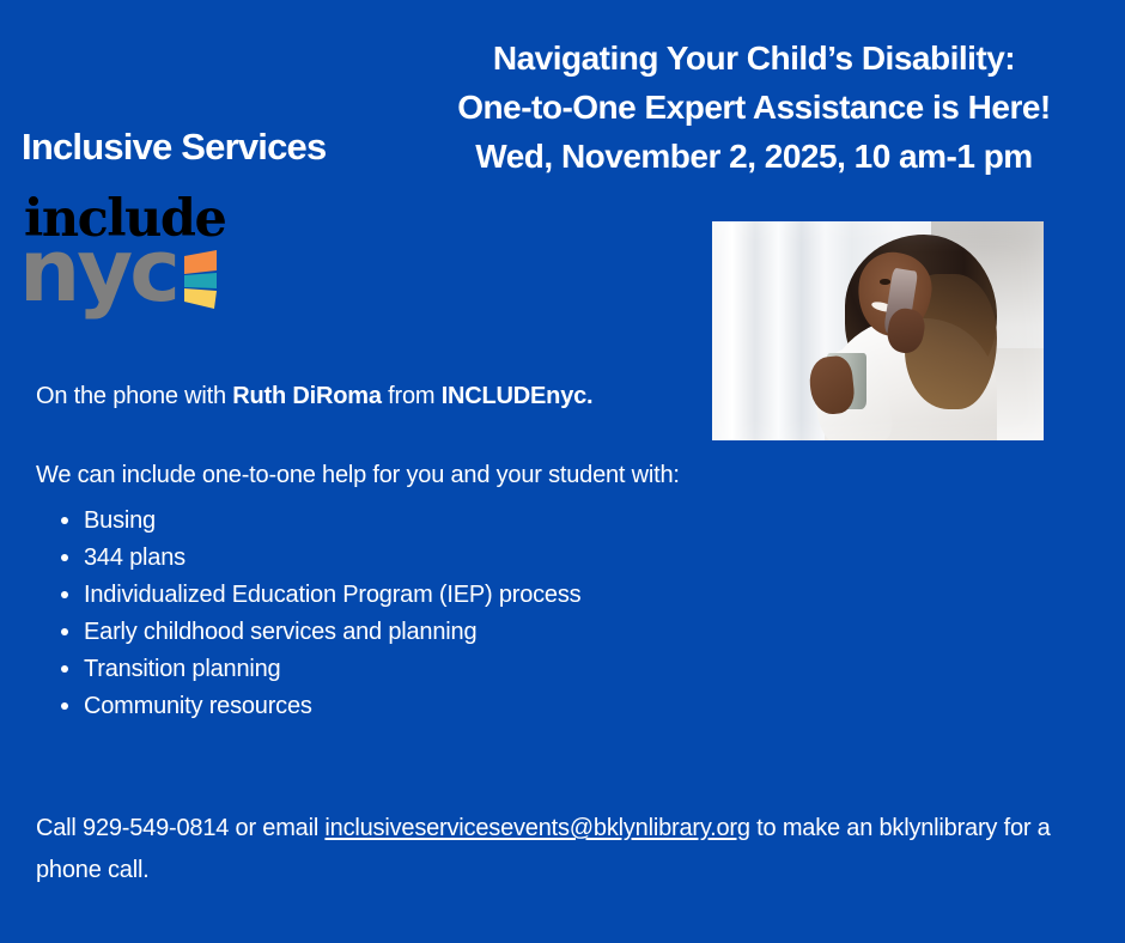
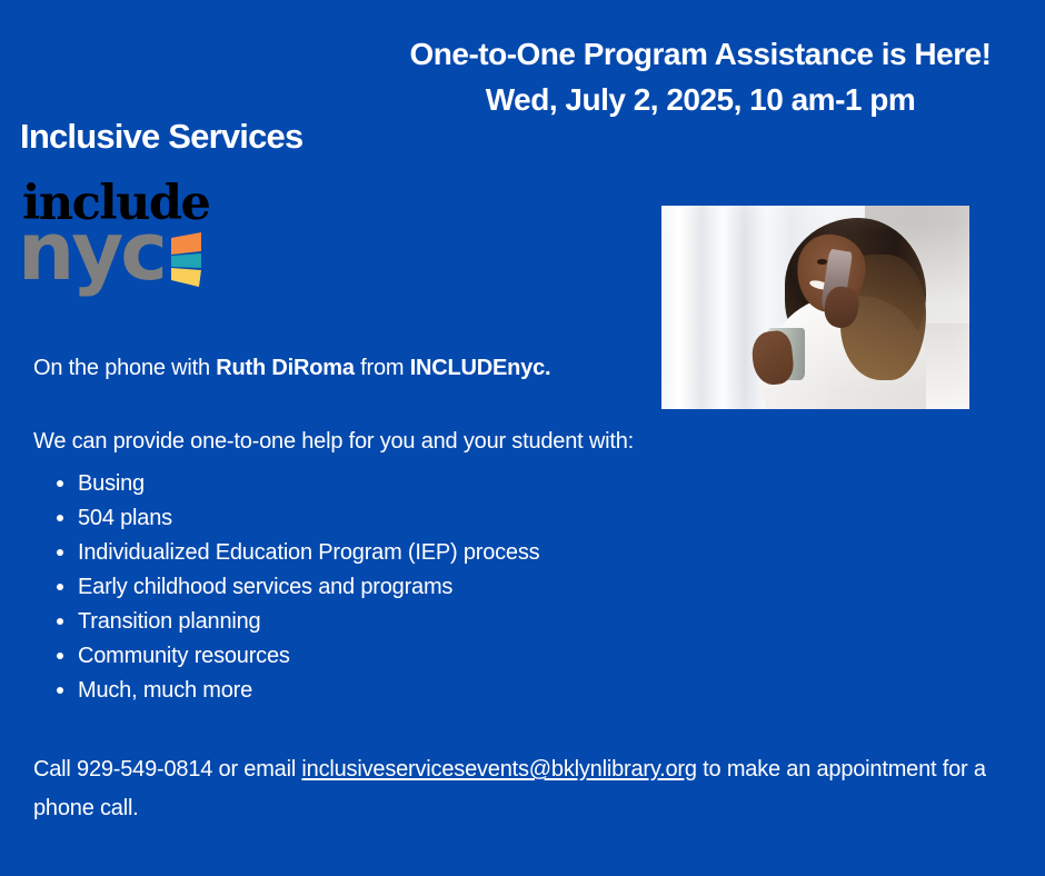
  Inclusive Services
  include
  nyc
- Navigating Your Child’s Disability:
- One-to-One Expert Assistance is Here!
+ One-to-One Program Assistance is Here!
- Wed, November 2, 2025, 10 am-1 pm
+ Wed, July 2, 2025, 10 am-1 pm
  On the phone with Ruth DiRoma from INCLUDEnyc.
- We can include one-to-one help for you and your student with:
+ We can provide one-to-one help for you and your student with:
  Busing
- 344 plans
+ 504 plans
  Individualized Education Program (IEP) process
- Early childhood services and planning
+ Early childhood services and programs
  Transition planning
  Community resources
+ Much, much more
- Call 929-549-0814 or email inclusiveservicesevents@bklynlibrary.org to make an bklynlibrary for a phone call.
+ Call 929-549-0814 or email inclusiveservicesevents@bklynlibrary.org to make an appointment for a phone call.
